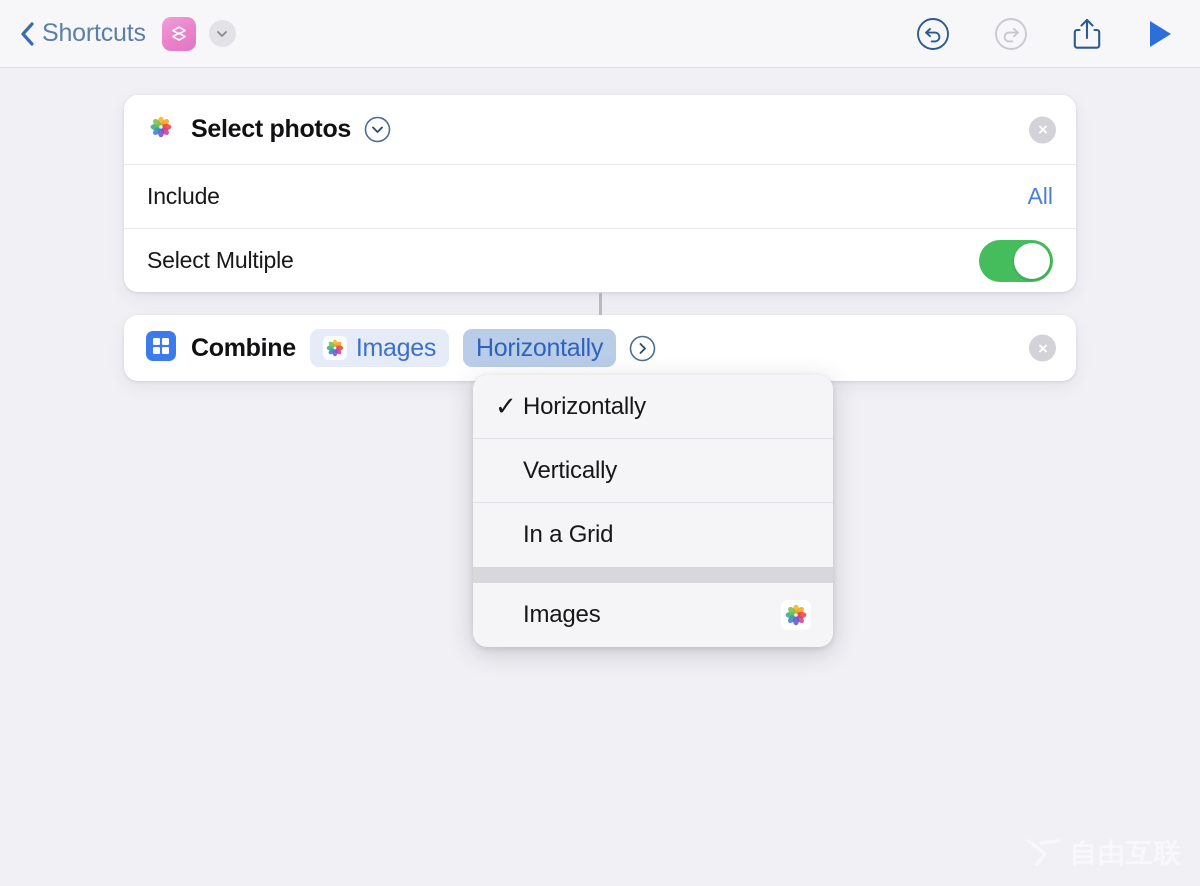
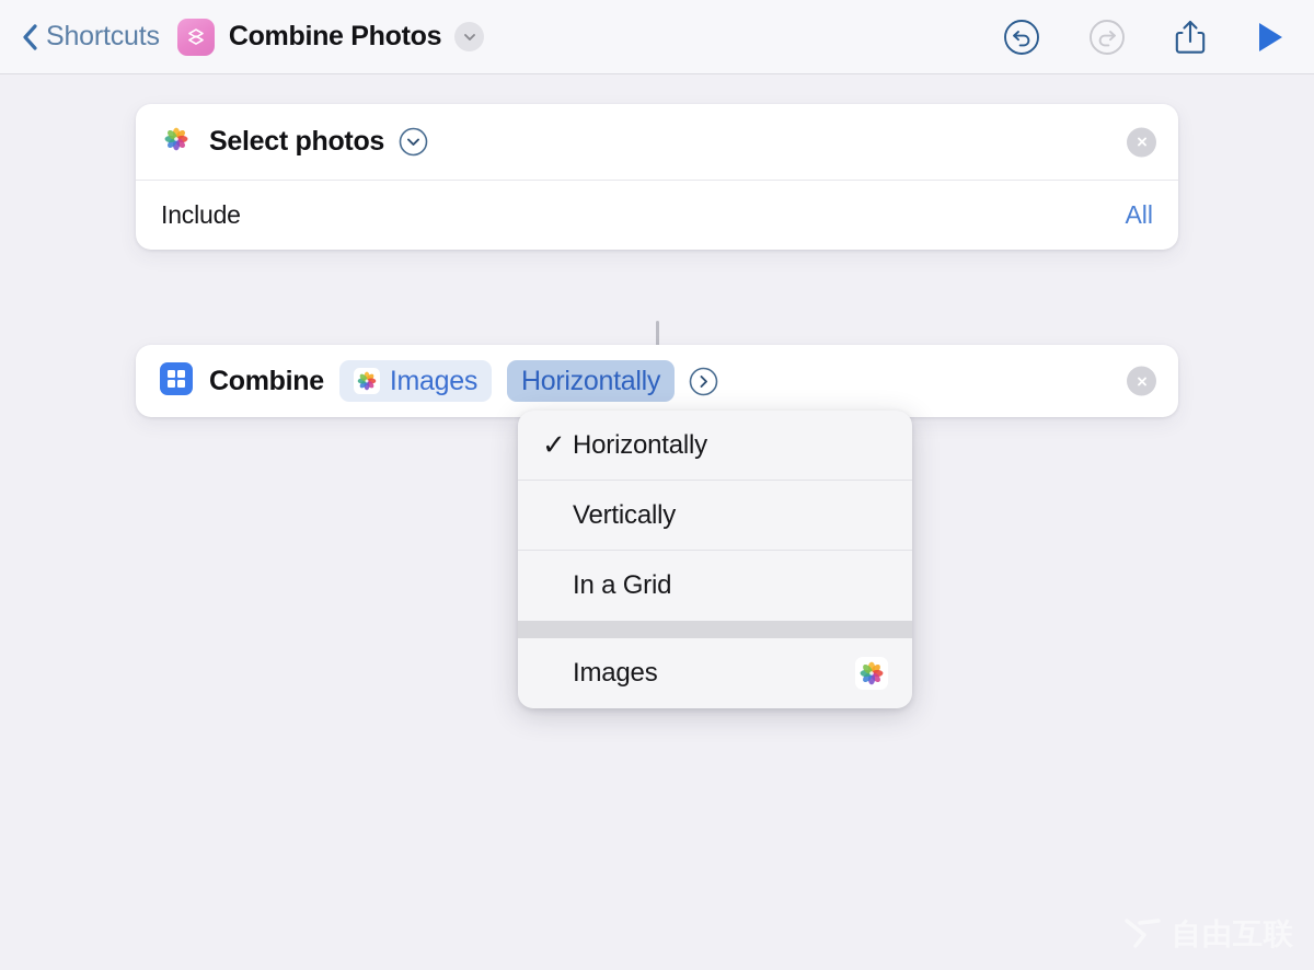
  Shortcuts
+ Combine Photos
  Select photos
  Include
  All
- Select Multiple
  Combine
  Images
  Horizontally
  ✓
  Horizontally
  Vertically
  In a Grid
  Images
